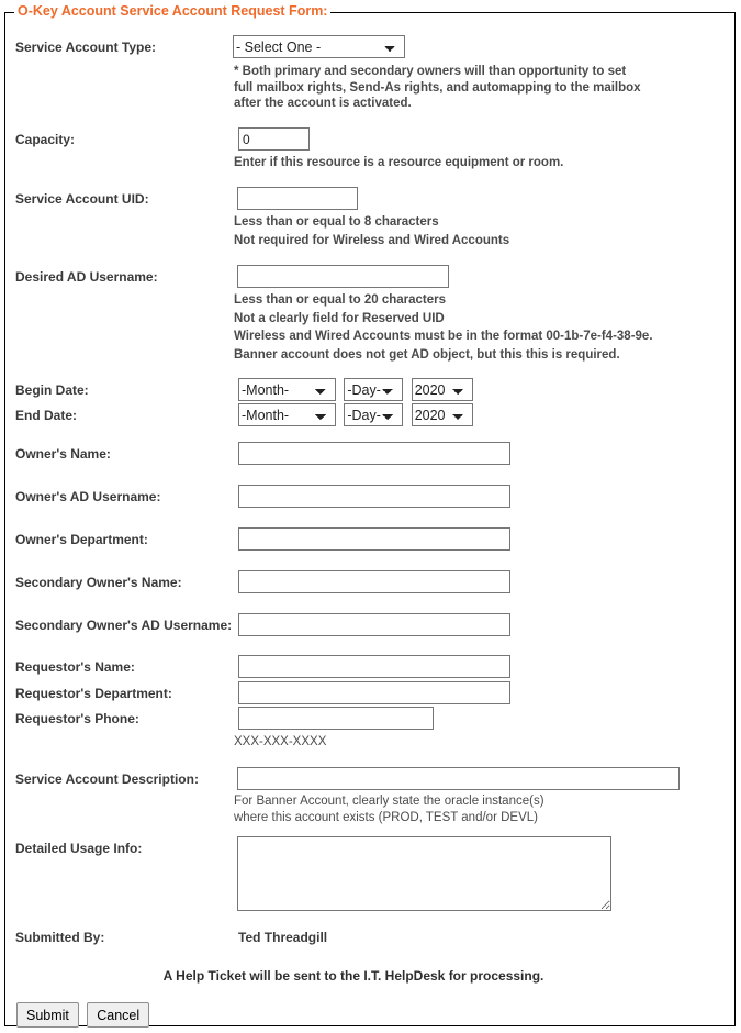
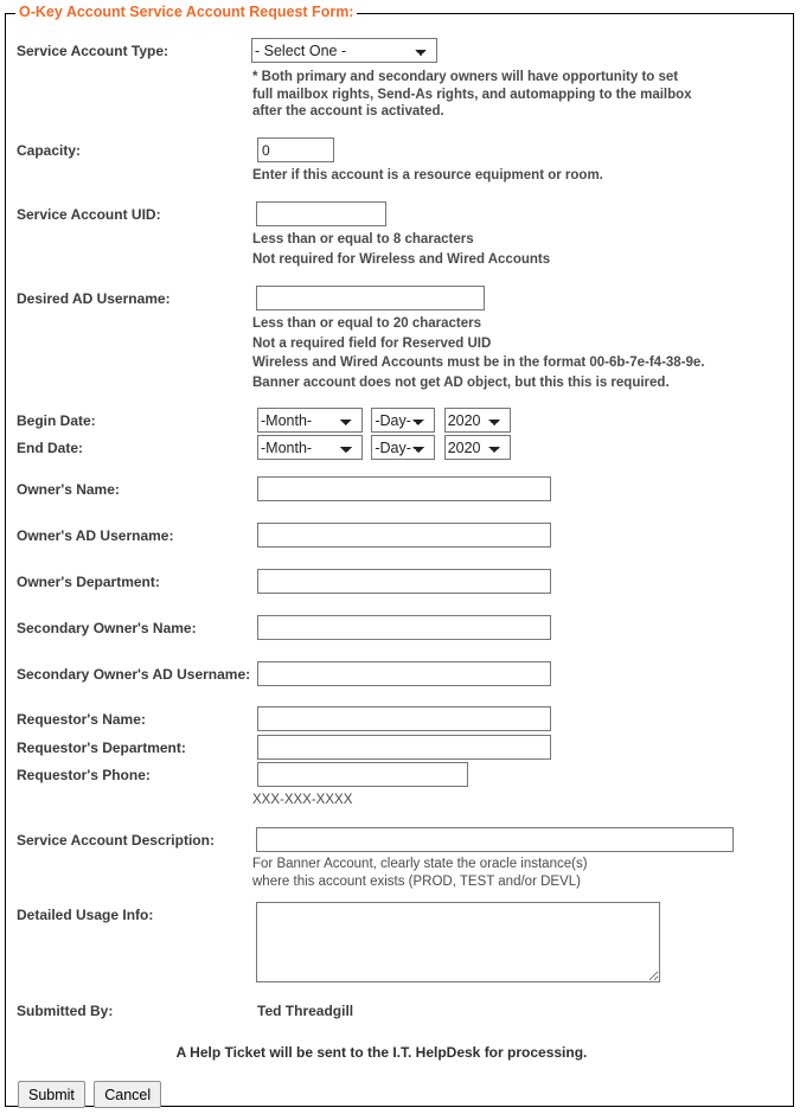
  O-Key Account Service Account Request Form:
  Service Account Type:
  - Select One -
- * Both primary and secondary owners will than opportunity to set
+ * Both primary and secondary owners will have opportunity to set
  full mailbox rights, Send-As rights, and automapping to the mailbox
  after the account is activated.
  Capacity:
  0
- Enter if this resource is a resource equipment or room.
+ Enter if this account is a resource equipment or room.
  Service Account UID:
  Less than or equal to 8 characters
  Not required for Wireless and Wired Accounts
  Desired AD Username:
  Less than or equal to 20 characters
- Not a clearly field for Reserved UID
+ Not a required field for Reserved UID
- Wireless and Wired Accounts must be in the format 00-1b-7e-f4-38-9e.
+ Wireless and Wired Accounts must be in the format 00-6b-7e-f4-38-9e.
  Banner account does not get AD object, but this this is required.
  Begin Date:
  -Month- -Day- 2020
  End Date:
  -Month- -Day- 2020
  Owner's Name:
  Owner's AD Username:
  Owner's Department:
  Secondary Owner's Name:
  Secondary Owner's AD Username:
  Requestor's Name:
  Requestor's Department:
  Requestor's Phone:
  XXX-XXX-XXXX
  Service Account Description:
  For Banner Account, clearly state the oracle instance(s)
  where this account exists (PROD, TEST and/or DEVL)
  Detailed Usage Info:
  Submitted By:
  Ted Threadgill
  A Help Ticket will be sent to the I.T. HelpDesk for processing.
  Submit Cancel
